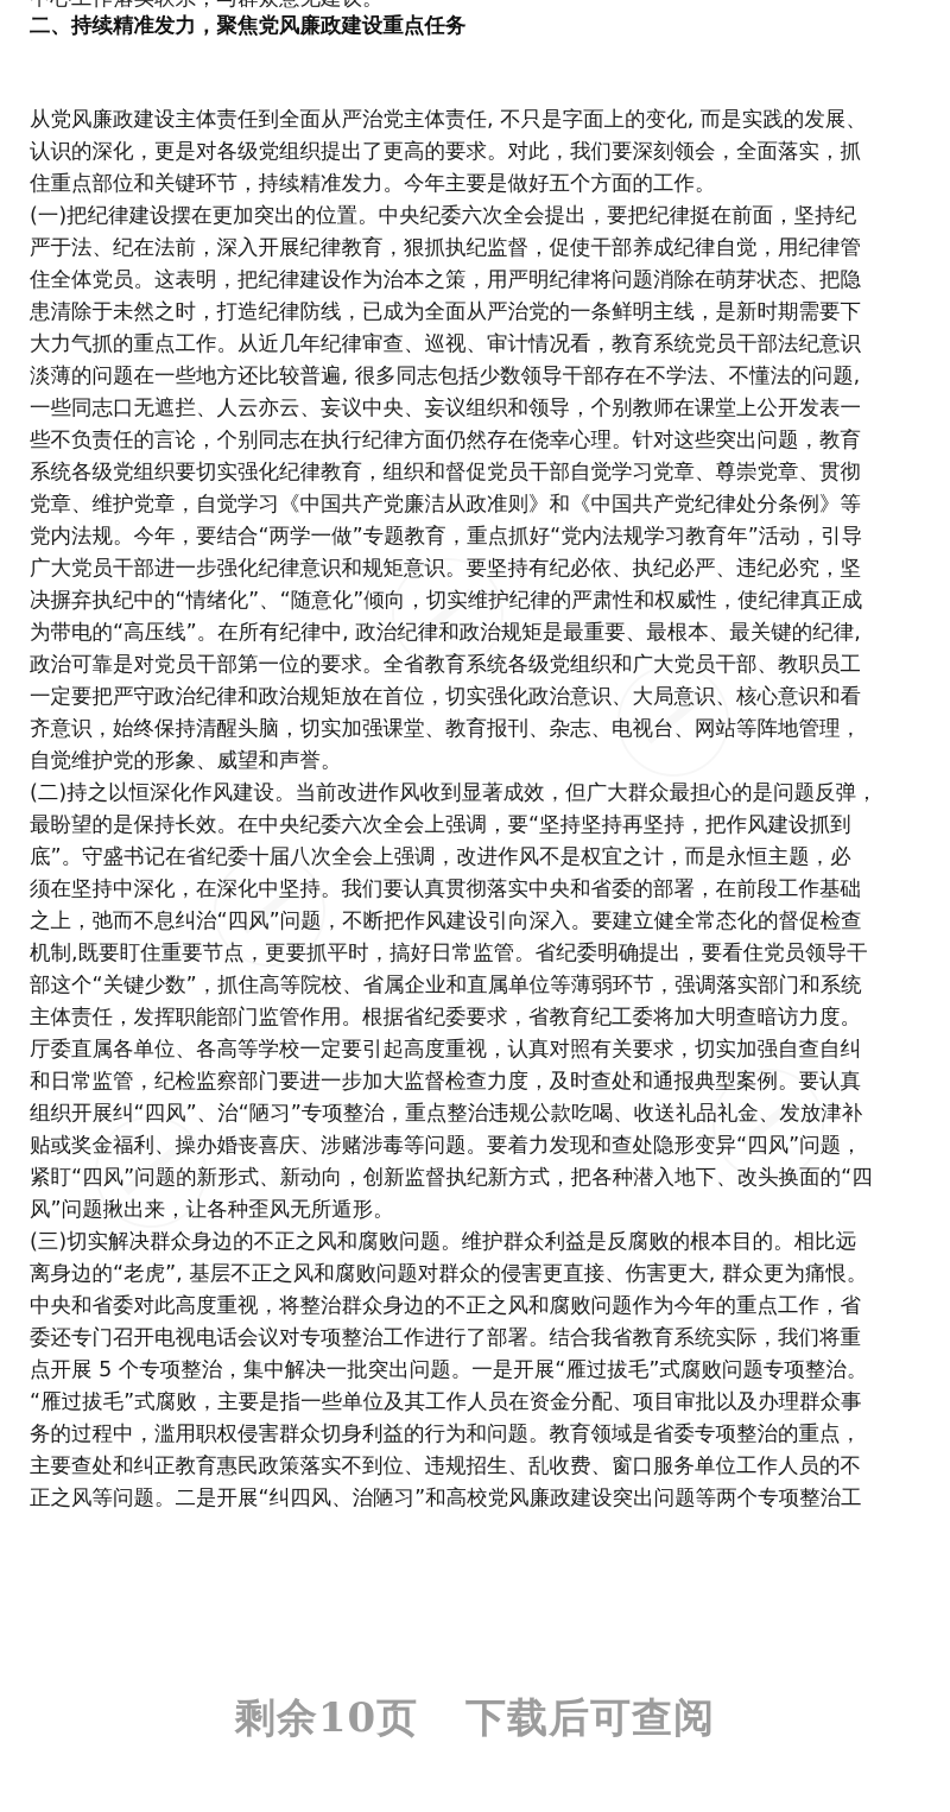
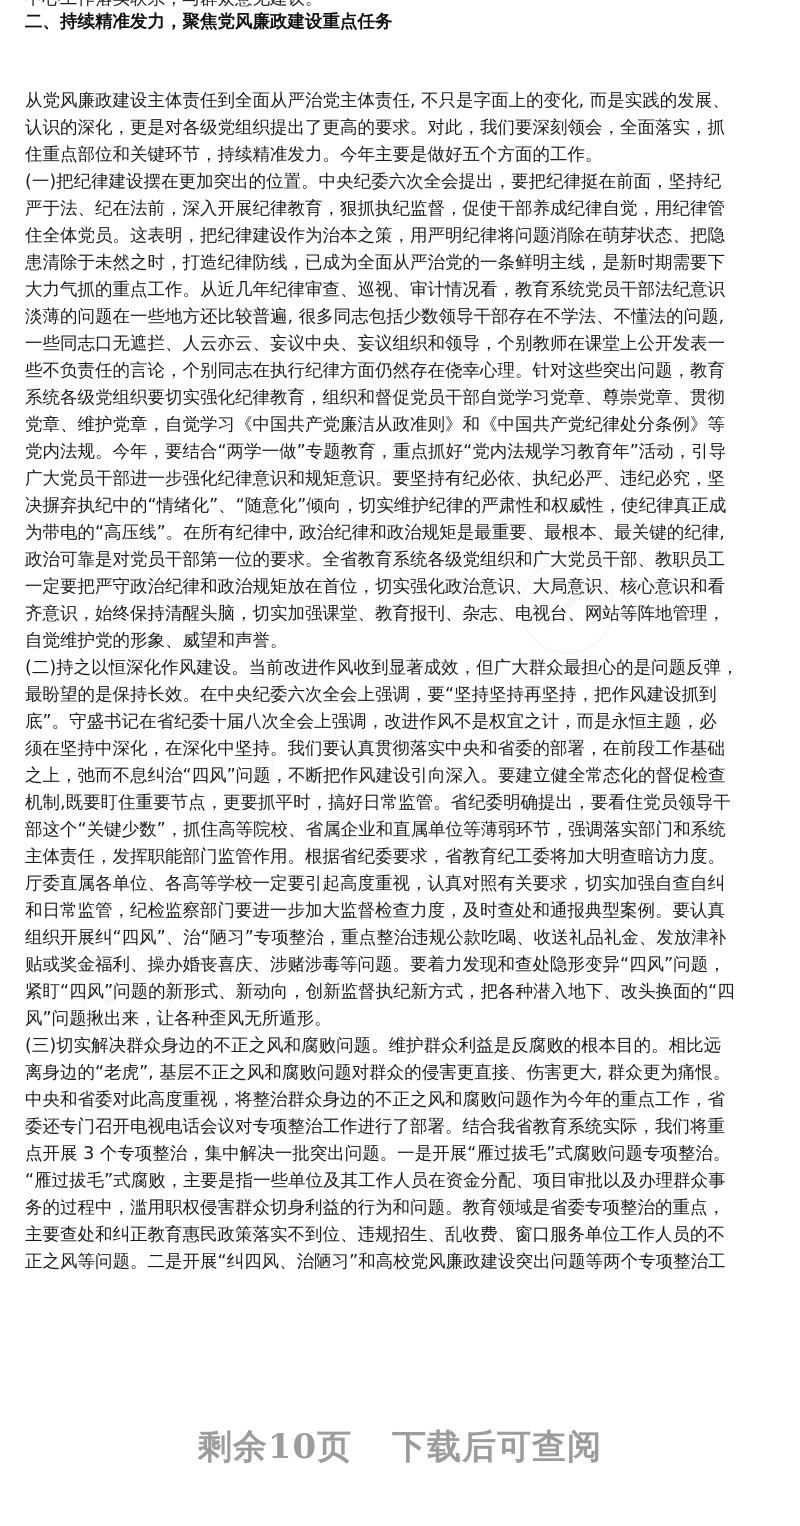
  二、持续精准发力，聚焦党风廉政建设重点任务
  从党风廉政建设主体责任到全面从严治党主体责任, 不只是字面上的变化, 而是实践的发展、
  认识的深化，更是对各级党组织提出了更高的要求。对此，我们要深刻领会，全面落实，抓
  住重点部位和关键环节，持续精准发力。今年主要是做好五个方面的工作。
  (一)把纪律建设摆在更加突出的位置。中央纪委六次全会提出，要把纪律挺在前面，坚持纪
  严于法、纪在法前，深入开展纪律教育，狠抓执纪监督，促使干部养成纪律自觉，用纪律管
  住全体党员。这表明，把纪律建设作为治本之策，用严明纪律将问题消除在萌芽状态、把隐
  患清除于未然之时，打造纪律防线，已成为全面从严治党的一条鲜明主线，是新时期需要下
  大力气抓的重点工作。从近几年纪律审查、巡视、审计情况看，教育系统党员干部法纪意识
  淡薄的问题在一些地方还比较普遍, 很多同志包括少数领导干部存在不学法、不懂法的问题,
  一些同志口无遮拦、人云亦云、妄议中央、妄议组织和领导，个别教师在课堂上公开发表一
  些不负责任的言论，个别同志在执行纪律方面仍然存在侥幸心理。针对这些突出问题，教育
  系统各级党组织要切实强化纪律教育，组织和督促党员干部自觉学习党章、尊崇党章、贯彻
  党章、维护党章，自觉学习《中国共产党廉洁从政准则》和《中国共产党纪律处分条例》等
  党内法规。今年，要结合“两学一做”专题教育，重点抓好“党内法规学习教育年”活动，引导
  广大党员干部进一步强化纪律意识和规矩意识。要坚持有纪必依、执纪必严、违纪必究，坚
  决摒弃执纪中的“情绪化”、“随意化”倾向，切实维护纪律的严肃性和权威性，使纪律真正成
  为带电的“高压线”。在所有纪律中, 政治纪律和政治规矩是最重要、最根本、最关键的纪律,
  政治可靠是对党员干部第一位的要求。全省教育系统各级党组织和广大党员干部、教职员工
  一定要把严守政治纪律和政治规矩放在首位，切实强化政治意识、大局意识、核心意识和看
  齐意识，始终保持清醒头脑，切实加强课堂、教育报刊、杂志、电视台、网站等阵地管理，
  自觉维护党的形象、威望和声誉。
  (二)持之以恒深化作风建设。当前改进作风收到显著成效，但广大群众最担心的是问题反弹，
  最盼望的是保持长效。在中央纪委六次全会上强调，要“坚持坚持再坚持，把作风建设抓到
  底”。守盛书记在省纪委十届八次全会上强调，改进作风不是权宜之计，而是永恒主题，必
  须在坚持中深化，在深化中坚持。我们要认真贯彻落实中央和省委的部署，在前段工作基础
  之上，弛而不息纠治“四风”问题，不断把作风建设引向深入。要建立健全常态化的督促检查
  机制,既要盯住重要节点，更要抓平时，搞好日常监管。省纪委明确提出，要看住党员领导干
  部这个“关键少数”，抓住高等院校、省属企业和直属单位等薄弱环节，强调落实部门和系统
  主体责任，发挥职能部门监管作用。根据省纪委要求，省教育纪工委将加大明查暗访力度。
  厅委直属各单位、各高等学校一定要引起高度重视，认真对照有关要求，切实加强自查自纠
  和日常监管，纪检监察部门要进一步加大监督检查力度，及时查处和通报典型案例。要认真
  组织开展纠“四风”、治“陋习”专项整治，重点整治违规公款吃喝、收送礼品礼金、发放津补
  贴或奖金福利、操办婚丧喜庆、涉赌涉毒等问题。要着力发现和查处隐形变异“四风”问题，
  紧盯“四风”问题的新形式、新动向，创新监督执纪新方式，把各种潜入地下、改头换面的“四
  风”问题揪出来，让各种歪风无所遁形。
  (三)切实解决群众身边的不正之风和腐败问题。维护群众利益是反腐败的根本目的。相比远
  离身边的“老虎”, 基层不正之风和腐败问题对群众的侵害更直接、伤害更大, 群众更为痛恨。
  中央和省委对此高度重视，将整治群众身边的不正之风和腐败问题作为今年的重点工作，省
  委还专门召开电视电话会议对专项整治工作进行了部署。结合我省教育系统实际，我们将重
- 点开展 5 个专项整治，集中解决一批突出问题。一是开展“雁过拔毛”式腐败问题专项整治。
+ 点开展 3 个专项整治，集中解决一批突出问题。一是开展“雁过拔毛”式腐败问题专项整治。
  “雁过拔毛”式腐败，主要是指一些单位及其工作人员在资金分配、项目审批以及办理群众事
  务的过程中，滥用职权侵害群众切身利益的行为和问题。教育领域是省委专项整治的重点，
  主要查处和纠正教育惠民政策落实不到位、违规招生、乱收费、窗口服务单位工作人员的不
  正之风等问题。二是开展“纠四风、治陋习”和高校党风廉政建设突出问题等两个专项整治工
  剩余10页 下载后可查阅
